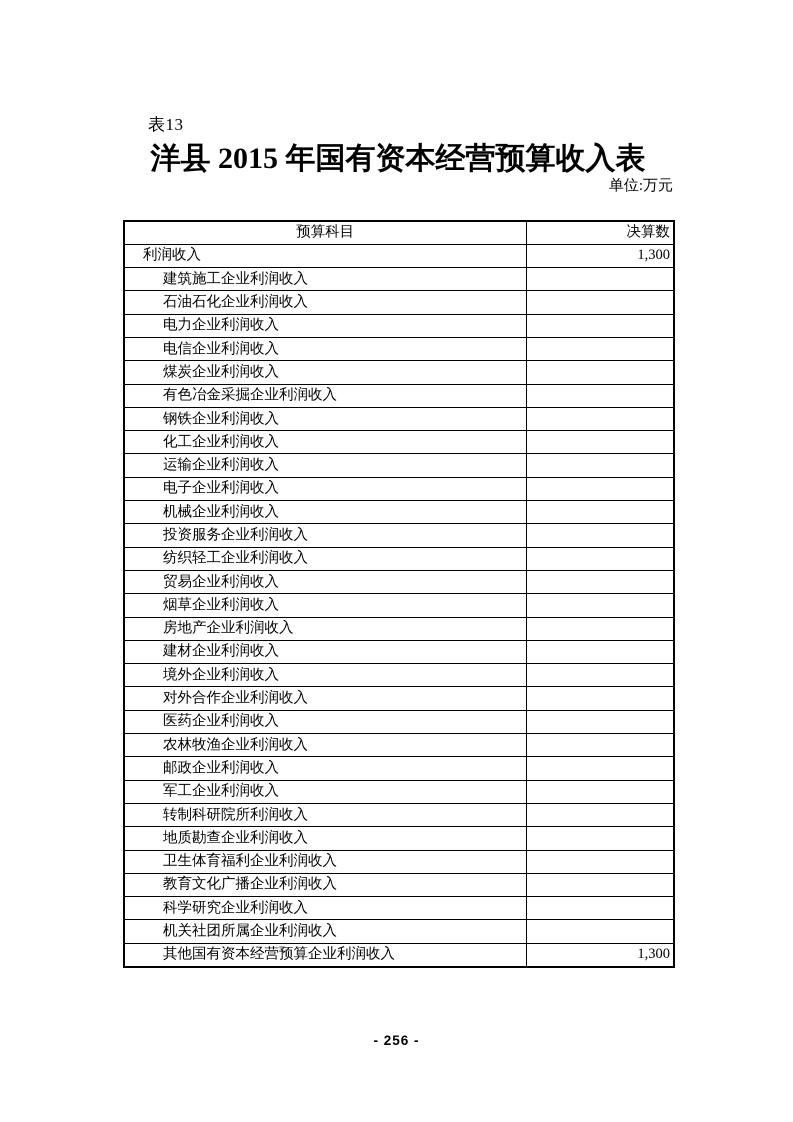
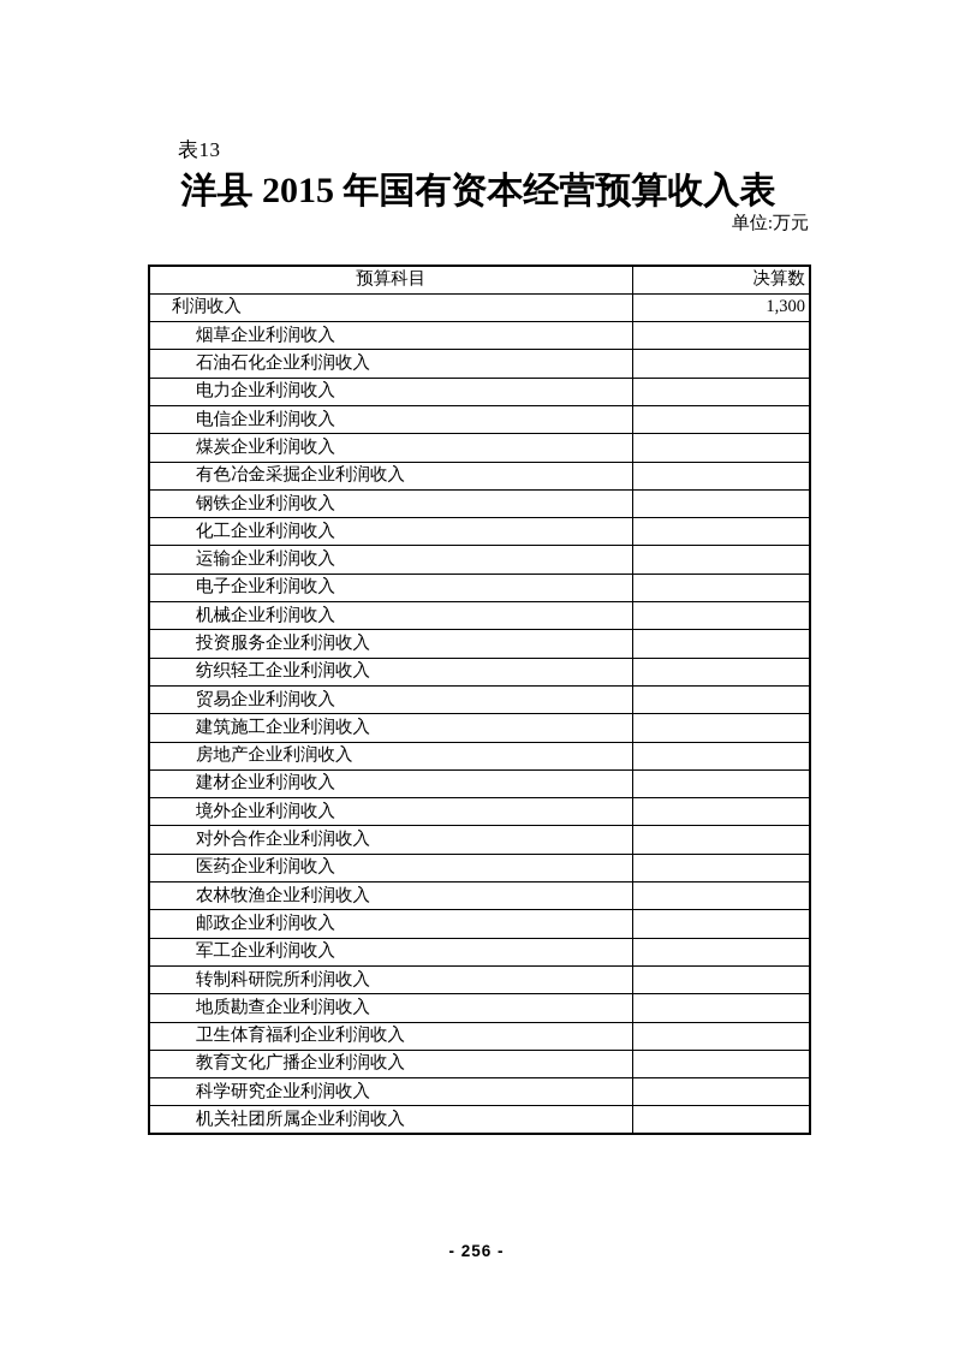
  表13
  洋县 2015 年国有资本经营预算收入表
  单位:万元
  预算科目	决算数
  利润收入	1,300
- 建筑施工企业利润收入
+ 烟草企业利润收入
  石油石化企业利润收入
  电力企业利润收入
  电信企业利润收入
  煤炭企业利润收入
  有色冶金采掘企业利润收入
  钢铁企业利润收入
  化工企业利润收入
  运输企业利润收入
  电子企业利润收入
  机械企业利润收入
  投资服务企业利润收入
  纺织轻工企业利润收入
  贸易企业利润收入
- 烟草企业利润收入
+ 建筑施工企业利润收入
  房地产企业利润收入
  建材企业利润收入
  境外企业利润收入
  对外合作企业利润收入
  医药企业利润收入
  农林牧渔企业利润收入
  邮政企业利润收入
  军工企业利润收入
  转制科研院所利润收入
  地质勘查企业利润收入
  卫生体育福利企业利润收入
  教育文化广播企业利润收入
  科学研究企业利润收入
  机关社团所属企业利润收入
- 其他国有资本经营预算企业利润收入	1,300
  - 256 -
